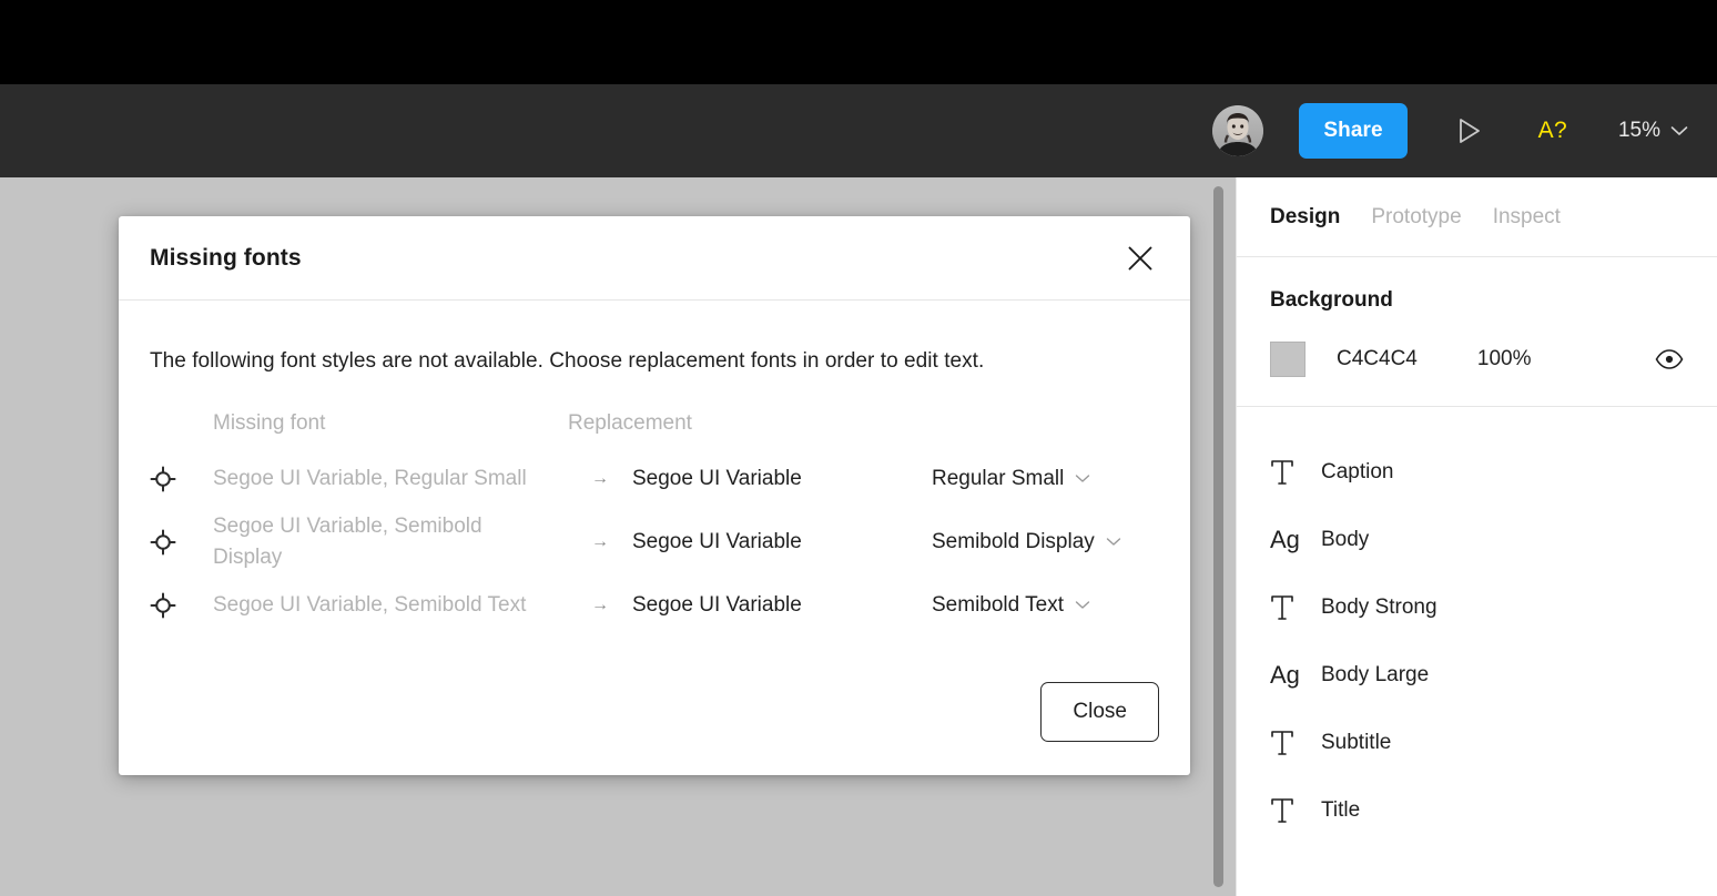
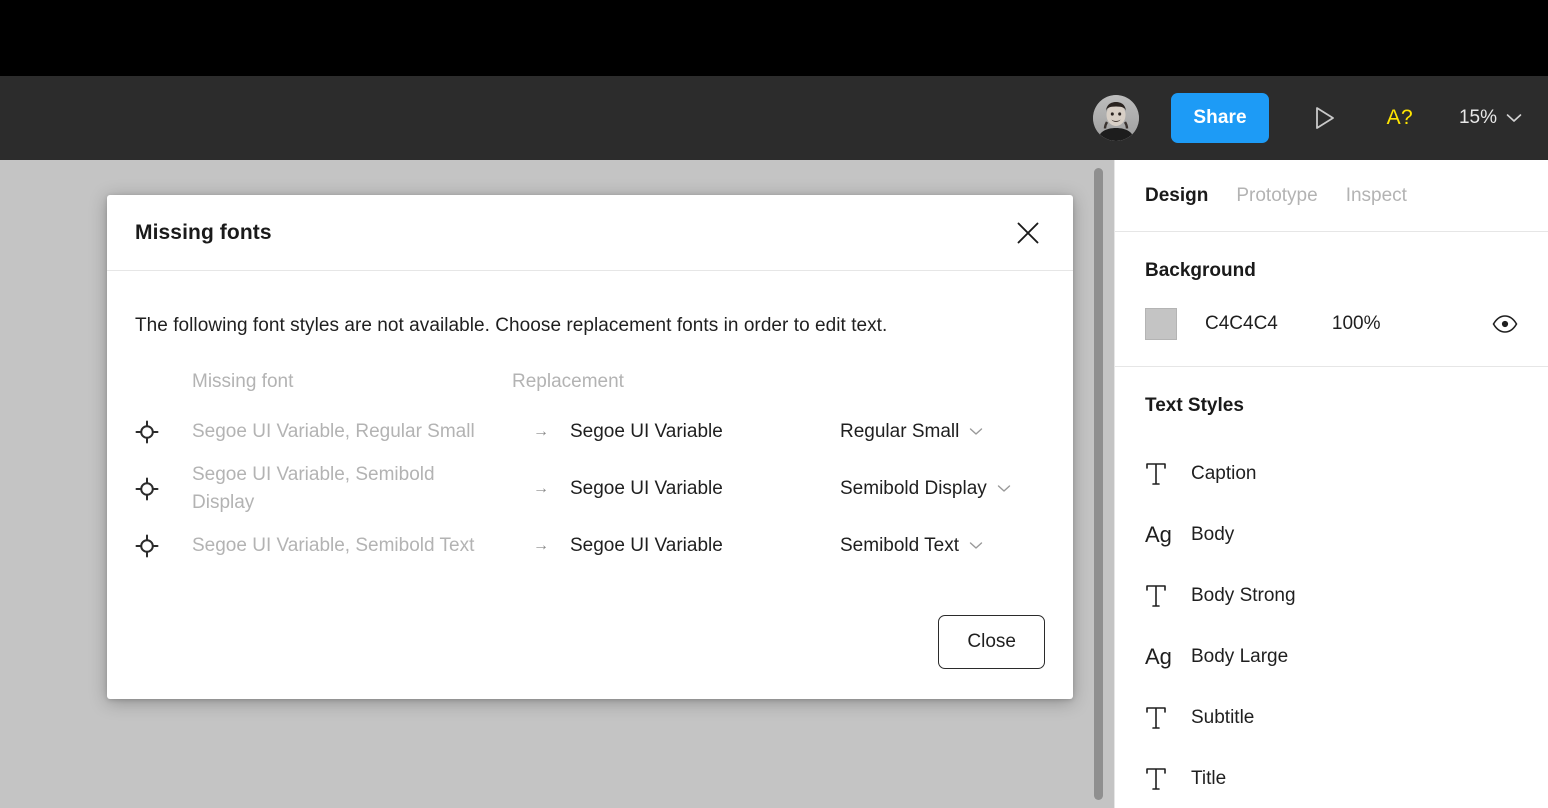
  Share
  A?
  15%
  Missing fonts
  The following font styles are not available. Choose replacement fonts in order to edit text.
  Missing font
  Replacement
  Segoe UI Variable, Regular Small
  →
  Segoe UI Variable
  Regular Small
  Segoe UI Variable, Semibold Display
  →
  Segoe UI Variable
  Semibold Display
  Segoe UI Variable, Semibold Text
  →
  Segoe UI Variable
  Semibold Text
  Close
  Design
  Prototype
  Inspect
  Background
  C4C4C4
  100%
+ Text Styles
  Caption
  Ag
  Body
  Body Strong
  Ag
  Body Large
  Subtitle
  Title
